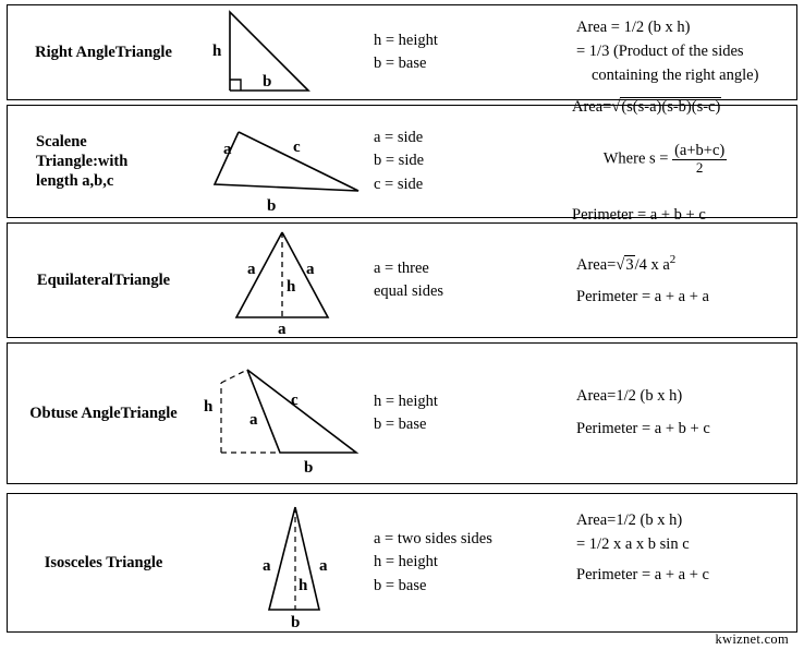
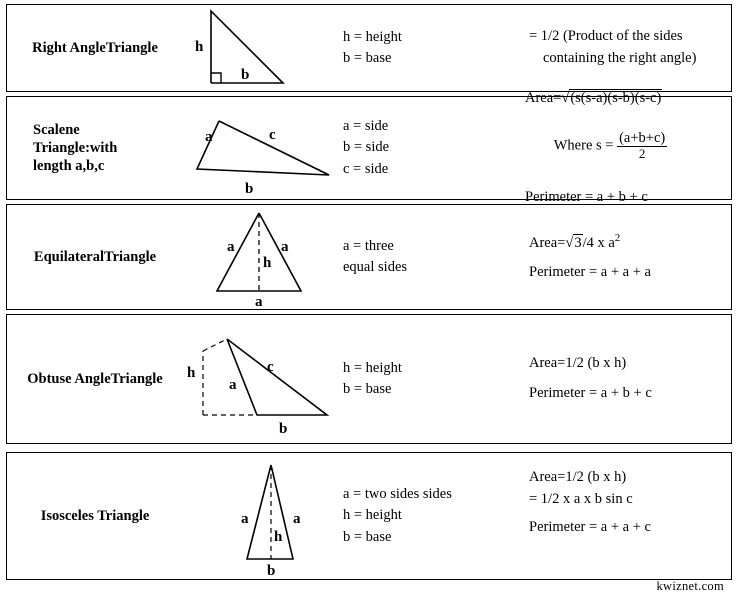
  Right Angle
  Triangle
  h
  b
  h = height
  b = base
- Area = 1/2 (b x h)
- = 1/3 (Product of the sides
+ = 1/2 (Product of the sides
  containing the right angle)
  Scalene
  Triangle:with
  length a,b,c
  a
  c
  b
  a = side
  b = side
  c = side
  Area=√(s(s-a)(s-b)(s-c)
  Where s =
  (a+b+c)
  2
  Perimeter = a + b + c
  Equilateral
  Triangle
  a
  a
  h
  a
  a = three
  equal sides
  Area=√3/4 x a2
  Perimeter = a + a + a
  Obtuse Angle
  Triangle
  h
  c
  a
  b
  h = height
  b = base
  Area=1/2 (b x h)
  Perimeter = a + b + c
  Isosceles Triangle
  a
  a
  h
  b
  a = two sides sides
  h = height
  b = base
  Area=1/2 (b x h)
  = 1/2 x a x b sin c
  Perimeter = a + a + c
  kwiznet.com
